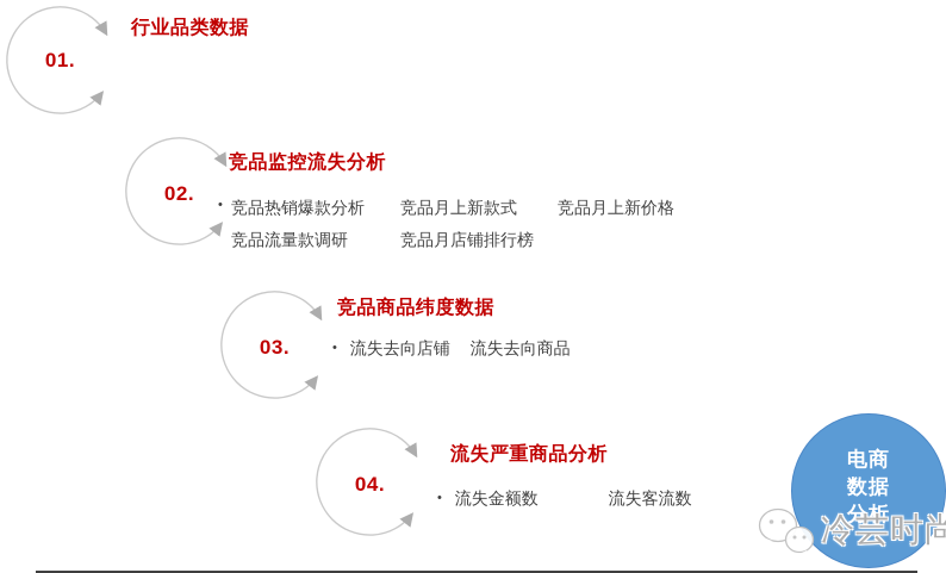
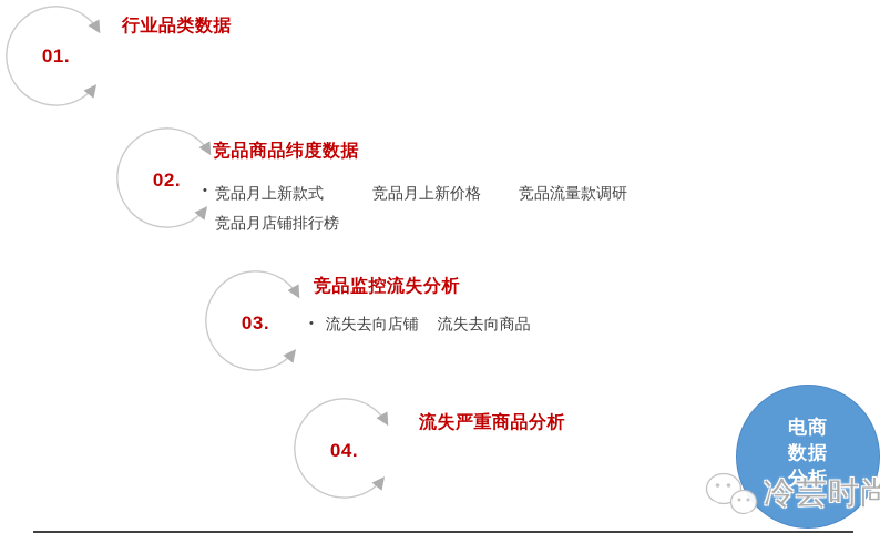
  01.
  行业品类数据
  02.
- 竞品监控流失分析
+ 竞品商品纬度数据
  •
- 竞品热销爆款分析
  竞品月上新款式
  竞品月上新价格
  竞品流量款调研
  竞品月店铺排行榜
  03.
- 竞品商品纬度数据
+ 竞品监控流失分析
  • 流失去向店铺 流失去向商品
  04.
  流失严重商品分析
- • 流失金额数 流失客流数
  电商
  数据
  分析
  冷芸时尚
